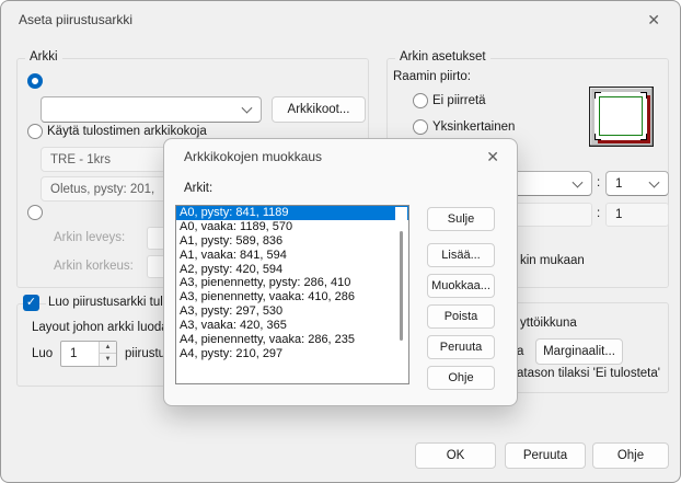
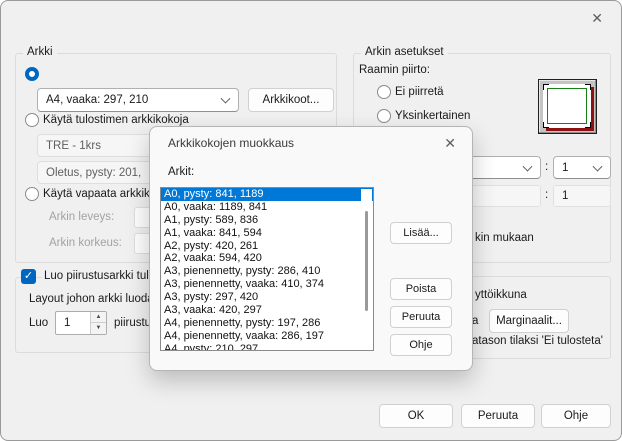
- Aseta piirustusarkki
  ✕
  Arkki
+ A4, vaaka: 297, 210
  Arkkikoot...
  Käytä tulostimen arkkikokoja
  TRE - 1krs
  Oletus, pysty: 201,
+ Käytä vapaata arkkik
  Arkin leveys:
  Arkin korkeus:
  ✓
  Luo piirustusarkki tul
  Layout johon arkki luod
  Luo
  1
  piirustu
  Arkin asetukset
  Raamin piirto:
  Ei piirretä
  Yksinkertainen
  :
  1
  :
  1
  kin mukaan
  yttöikkuna
  a
  Marginaalit...
  atason tilaksi 'Ei tulosteta'
  OK
  Peruuta
  Ohje
  Arkkikokojen muokkaus
  ✕
  Arkit:
  A0, pysty: 841, 1189
- A0, vaaka: 1189, 570
+ A0, vaaka: 1189, 841
  A1, pysty: 589, 836
  A1, vaaka: 841, 594
- A2, pysty: 420, 594
+ A2, pysty: 420, 261
+ A2, vaaka: 594, 420
  A3, pienennetty, pysty: 286, 410
- A3, pienennetty, vaaka: 410, 286
+ A3, pienennetty, vaaka: 410, 374
- A3, pysty: 297, 530
+ A3, pysty: 297, 420
- A3, vaaka: 420, 365
+ A3, vaaka: 420, 297
+ A4, pienennetty, pysty: 197, 286
- A4, pienennetty, vaaka: 286, 235
+ A4, pienennetty, vaaka: 286, 197
  A4, pysty: 210, 297
- Sulje
  Lisää...
- Muokkaa...
  Poista
  Peruuta
  Ohje
